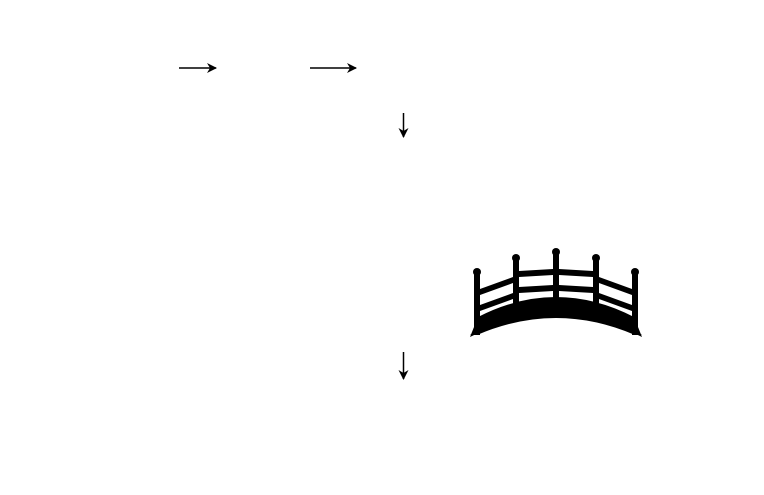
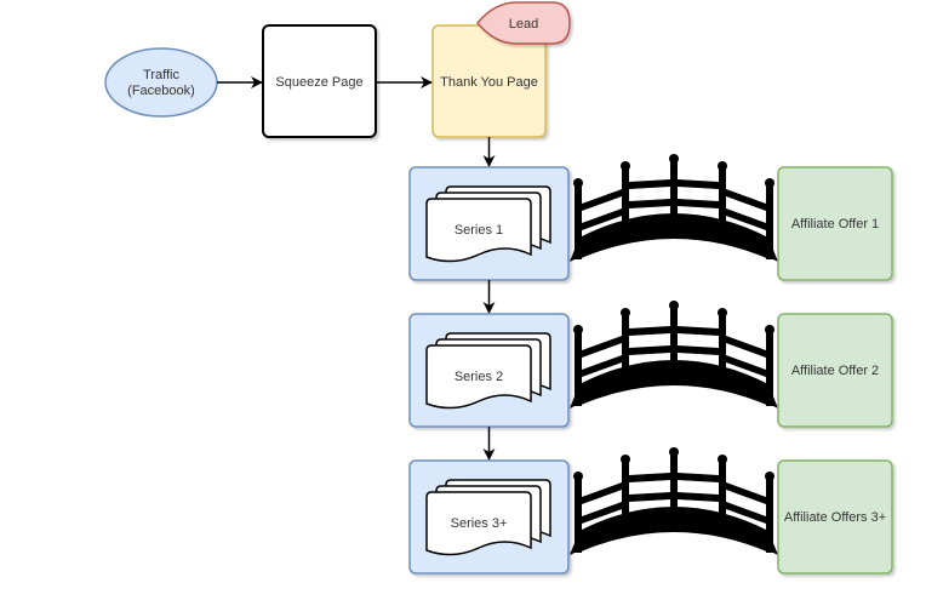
+ Traffic
+ (Facebook)
+ Squeeze Page
+ Thank You Page
+ Lead
+ Series 1
+ Affiliate Offer 1
+ Series 2
+ Affiliate Offer 2
+ Series 3+
+ Affiliate Offers 3+
